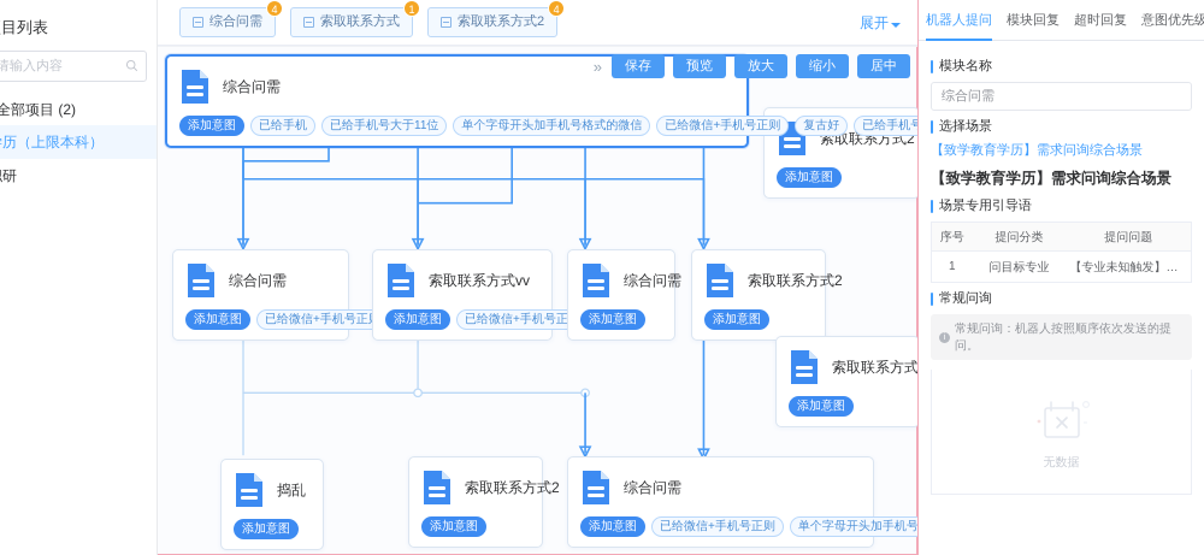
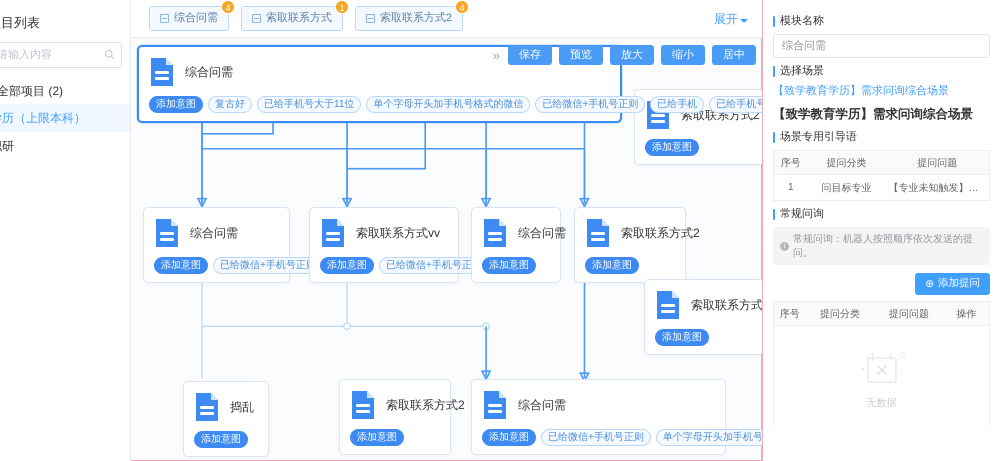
  目列表
  请输入内容
  全部项目 (2)
  历（上限本科）
  综合问需
  4
  索取联系方式
  1
  索取联系方式2
  4
  展开
  »
  保存
  预览
  放大
  缩小
  居中
  综合问需
  添加意图
- 已给手机
+ 复古好
  已给手机号大于11位
  单个字母开头加手机号格式的微信
  已给微信+手机号正则
- 复古好
+ 已给手机
  索取联系方式2
  添加意图
  综合问需
  添加意图
  已给微信+手机号正
  索取联系方式vv
  添加意图
  已给微信+手机号正
  综合问需
  添加意图
  索取联系方式2
  添加意图
  索取联系方式
  添加意图
  捣乱
  添加意图
  索取联系方式2
  添加意图
  综合问需
  添加意图
  已给微信+手机号正则
- 机器人提问
- 模块回复
- 超时回复
- 意图优先级
  模块名称
  综合问需
  选择场景
  【致学教育学历】需求问询综合场景
  【致学教育学历】需求问询综合场景
  场景专用引导语
  序号	提问分类	提问问题
  1	问目标专业	【专业未知触发】好的
  常规问询
  常规问询：机器人按照顺序依次发送的提问。
+ ⊕
+ 添加提问
+ 序号	提问分类	提问问题	操作
  无数据
